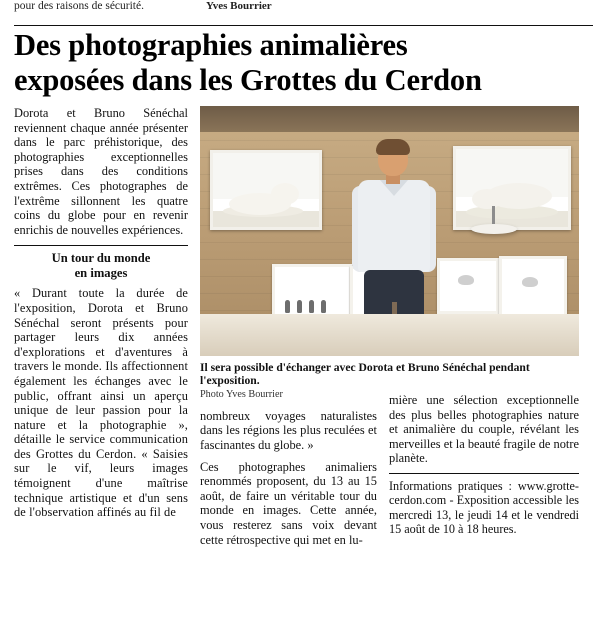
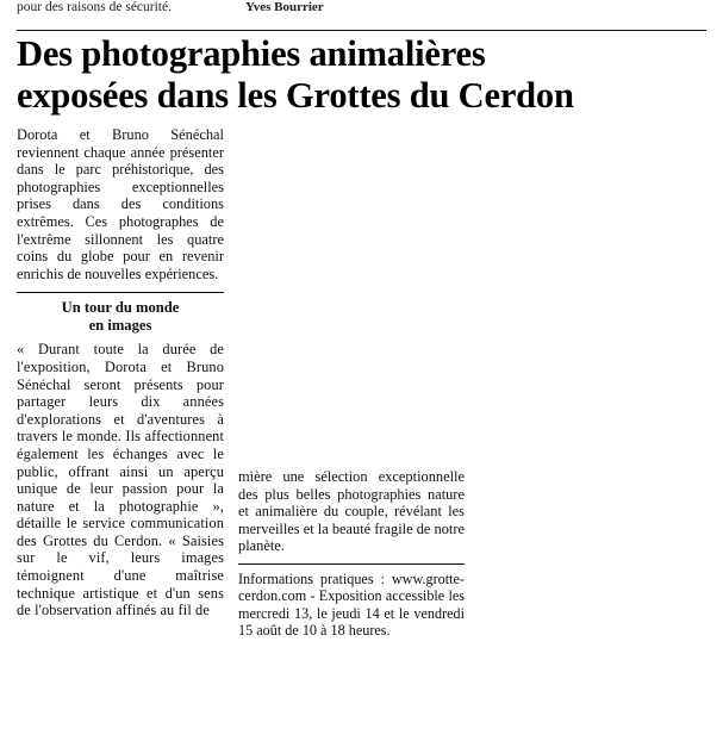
  pour des raisons de sécurité.
  Yves Bourrier
  Des photographies animalières
  exposées dans les Grottes du Cerdon
  Dorota et Bruno Sénéchal reviennent chaque année présenter dans le parc préhistorique, des photographies exceptionnelles prises dans des conditions extrêmes. Ces photographes de l'extrême sillonnent les quatre coins du globe pour en revenir enrichis de nouvelles expériences.
  Un tour du monde
  en images
  « Durant toute la durée de l'exposition, Dorota et Bruno Sénéchal seront présents pour partager leurs dix années d'explorations et d'aventures à travers le monde. Ils affectionnent également les échanges avec le public, offrant ainsi un aperçu unique de leur passion pour la nature et la photographie », détaille le service communication des Grottes du Cerdon. « Saisies sur le vif, leurs images témoignent d'une maîtrise technique artistique et d'un sens de l'observation affinés au fil de
- Il sera possible d'échanger avec Dorota et Bruno Sénéchal pendant l'exposition.
- Photo Yves Bourrier
- nombreux voyages naturalistes dans les régions les plus reculées et fascinantes du globe. »
- Ces photographes animaliers renommés proposent, du 13 au 15 août, de faire un véritable tour du monde en images. Cette année, vous resterez sans voix devant cette rétrospective qui met en lu-
  mière une sélection exceptionnelle des plus belles photographies nature et animalière du couple, révélant les merveilles et la beauté fragile de notre planète.
  Informations pratiques : www.grotte-cerdon.com - Exposition accessible les mercredi 13, le jeudi 14 et le vendredi 15 août de 10 à 18 heures.
